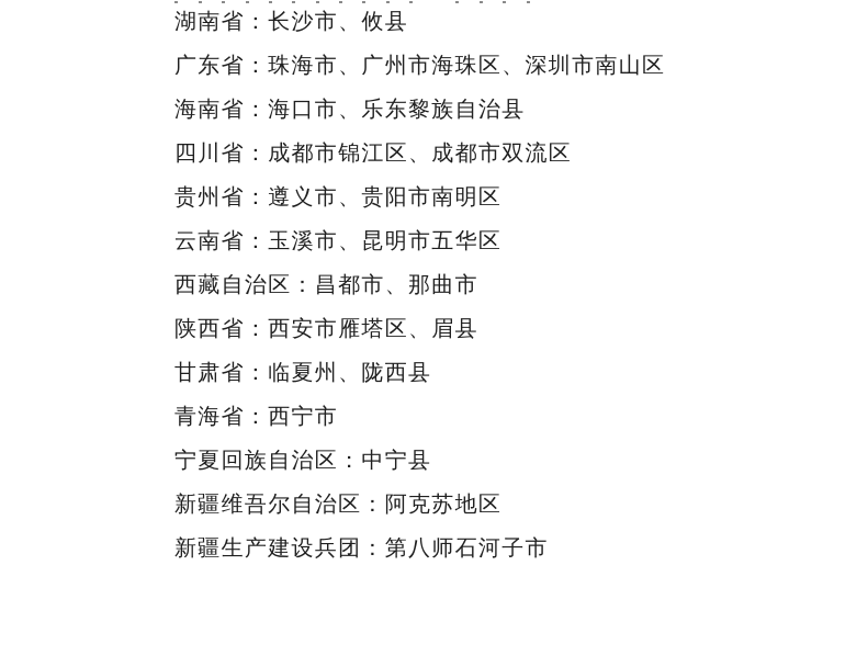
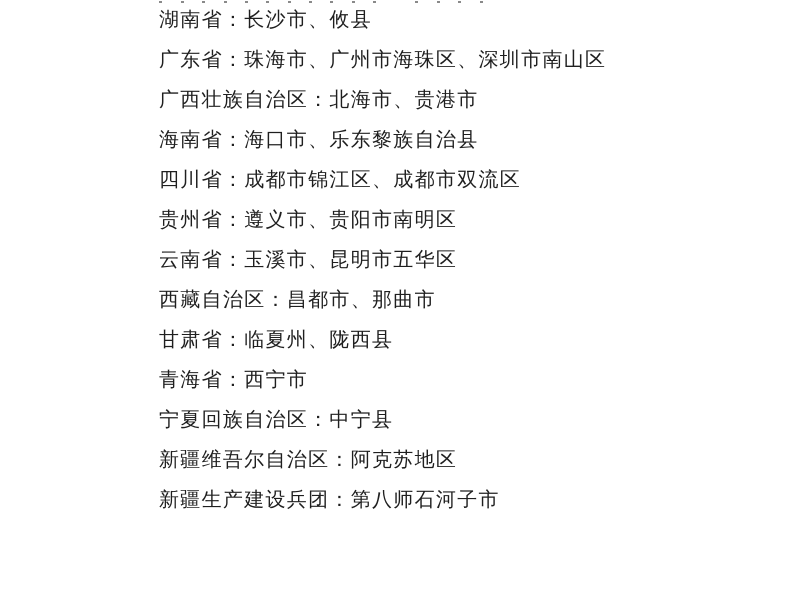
  湖南省：长沙市、攸县
  广东省：珠海市、广州市海珠区、深圳市南山区
+ 广西壮族自治区：北海市、贵港市
  海南省：海口市、乐东黎族自治县
  四川省：成都市锦江区、成都市双流区
  贵州省：遵义市、贵阳市南明区
  云南省：玉溪市、昆明市五华区
  西藏自治区：昌都市、那曲市
- 陕西省：西安市雁塔区、眉县
  甘肃省：临夏州、陇西县
  青海省：西宁市
  宁夏回族自治区：中宁县
  新疆维吾尔自治区：阿克苏地区
  新疆生产建设兵团：第八师石河子市
